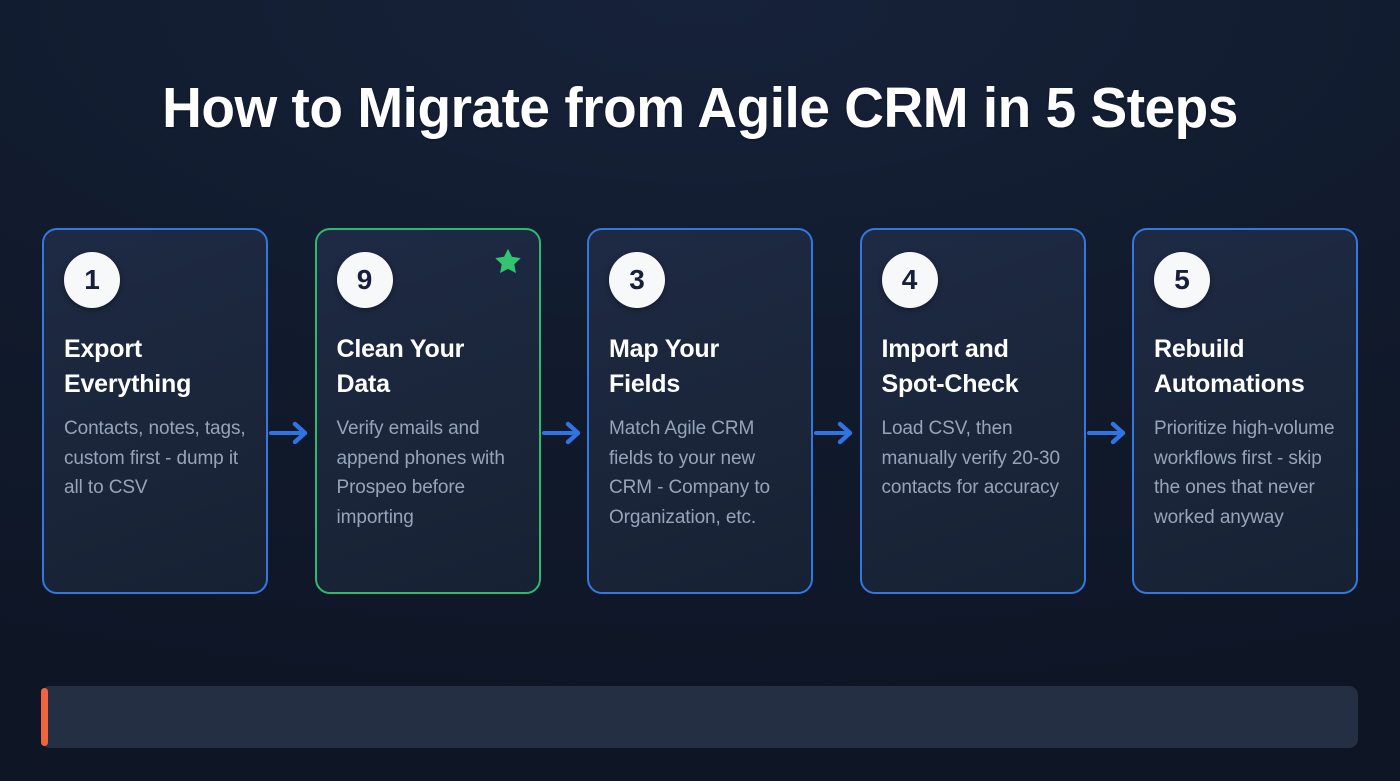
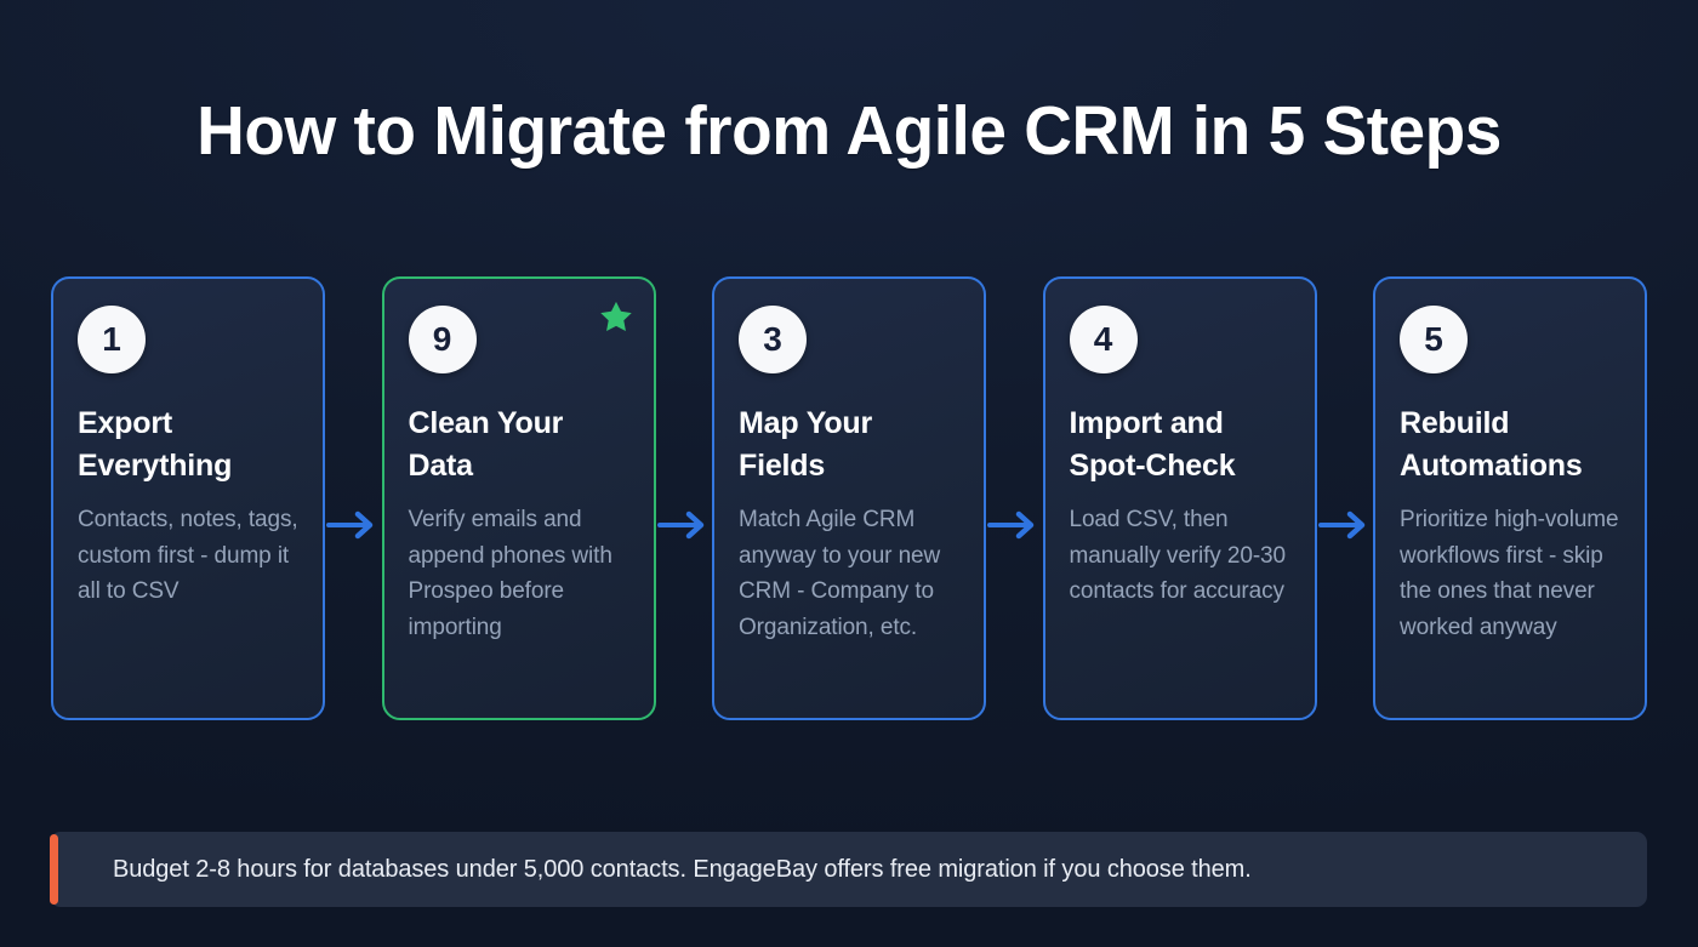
  How to Migrate from Agile CRM in 5 Steps
  1
  Export Everything
  Contacts, notes, tags, custom first - dump it all to CSV
  9
  Clean Your Data
  Verify emails and append phones with Prospeo before importing
  3
  Map Your Fields
- Match Agile CRM fields to your new CRM - Company to Organization, etc.
+ Match Agile CRM anyway to your new CRM - Company to Organization, etc.
  4
  Import and Spot-Check
  Load CSV, then manually verify 20-30 contacts for accuracy
  5
  Rebuild Automations
  Prioritize high-volume workflows first - skip the ones that never worked anyway
+ Budget 2-8 hours for databases under 5,000 contacts. EngageBay offers free migration if you choose them.
